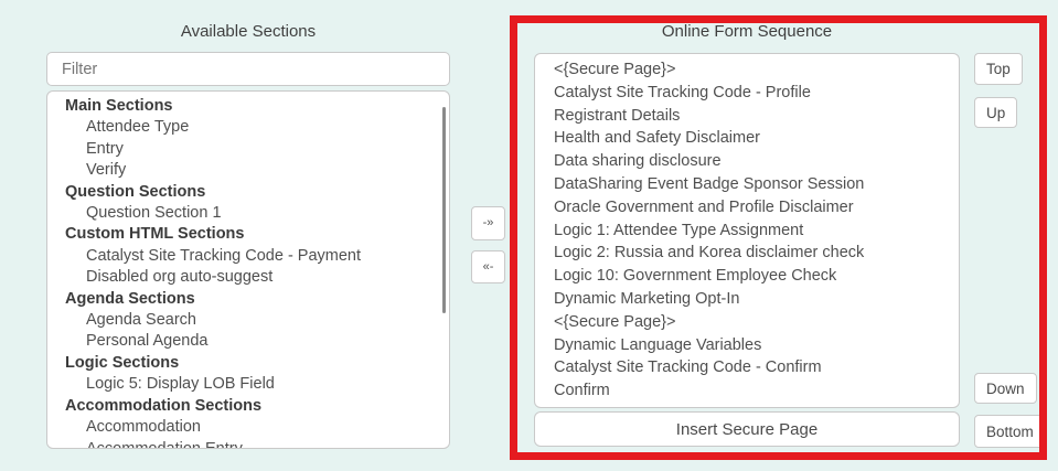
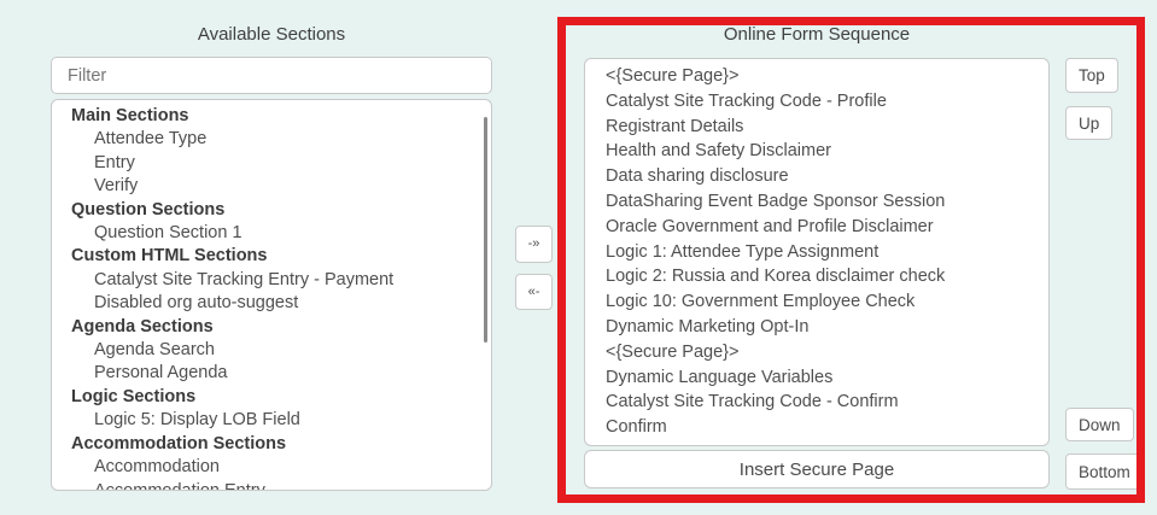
  Available Sections
  Filter
  Main Sections
  Attendee Type
  Entry
  Verify
  Question Sections
  Question Section 1
  Custom HTML Sections
- Catalyst Site Tracking Code - Payment
+ Catalyst Site Tracking Entry - Payment
  Disabled org auto-suggest
  Agenda Sections
  Agenda Search
  Personal Agenda
  Logic Sections
  Logic 5: Display LOB Field
  Accommodation Sections
  Accommodation
  -»
  «-
  Online Form Sequence
  <{Secure Page}>
  Catalyst Site Tracking Code - Profile
  Registrant Details
  Health and Safety Disclaimer
  Data sharing disclosure
  DataSharing Event Badge Sponsor Session
  Oracle Government and Profile Disclaimer
  Logic 1: Attendee Type Assignment
  Logic 2: Russia and Korea disclaimer check
  Logic 10: Government Employee Check
  Dynamic Marketing Opt-In
  <{Secure Page}>
  Dynamic Language Variables
  Catalyst Site Tracking Code - Confirm
  Confirm
  Insert Secure Page
  Top
  Up
  Down
  Bottom
